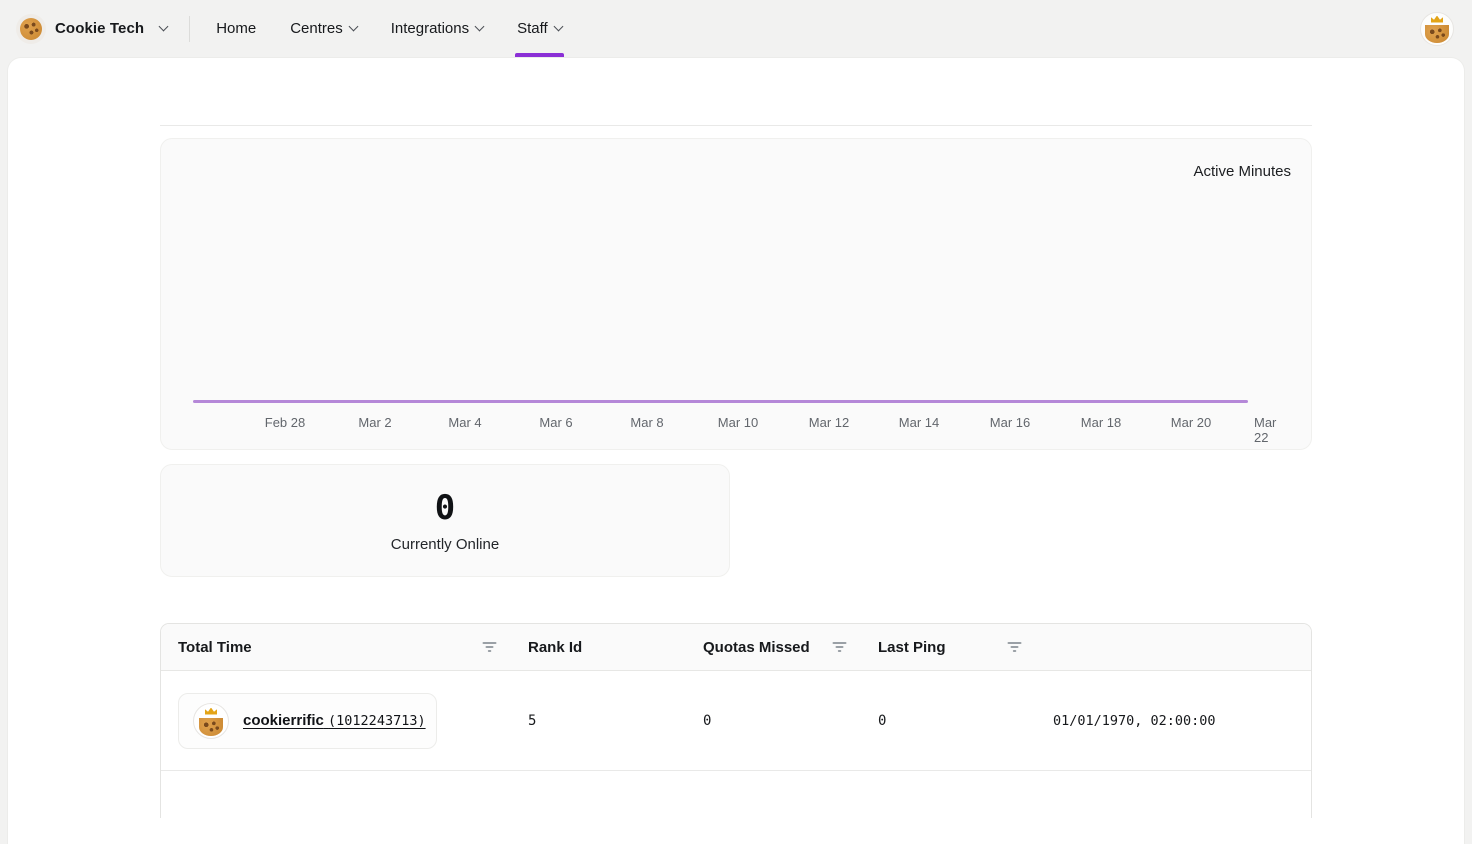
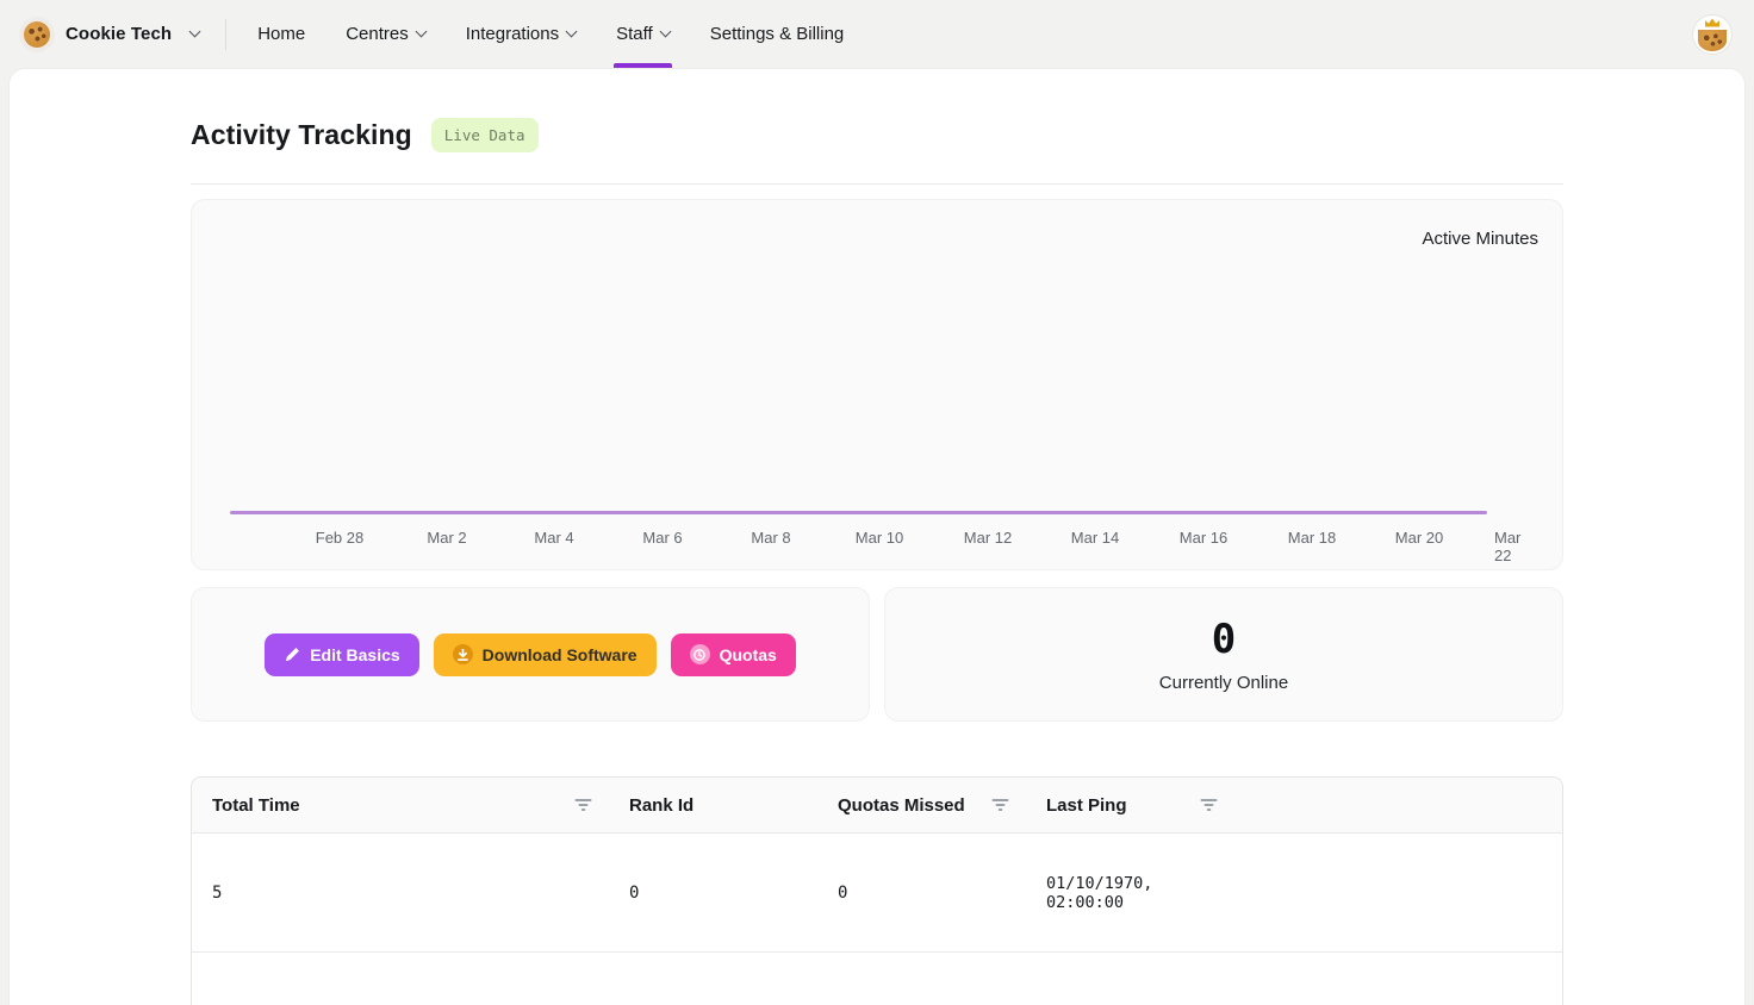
  Cookie Tech
  Home
  Centres
  Integrations
  Staff
+ Settings & Billing
+ Activity Tracking
+ Live Data
  Active Minutes
  Feb 28
  Mar 2
  Mar 4
  Mar 6
  Mar 8
  Mar 10
  Mar 12
  Mar 14
  Mar 16
  Mar 18
  Mar 20
  Mar 22
+ Edit Basics
+ Download Software
+ Quotas
  0
  Currently Online
  Total Time
  Rank Id
  Quotas Missed
  Last Ping
- cookierrific (1012243713)
  5
  0
  0
- 01/01/1970, 02:00:00
+ 01/10/1970, 02:00:00
